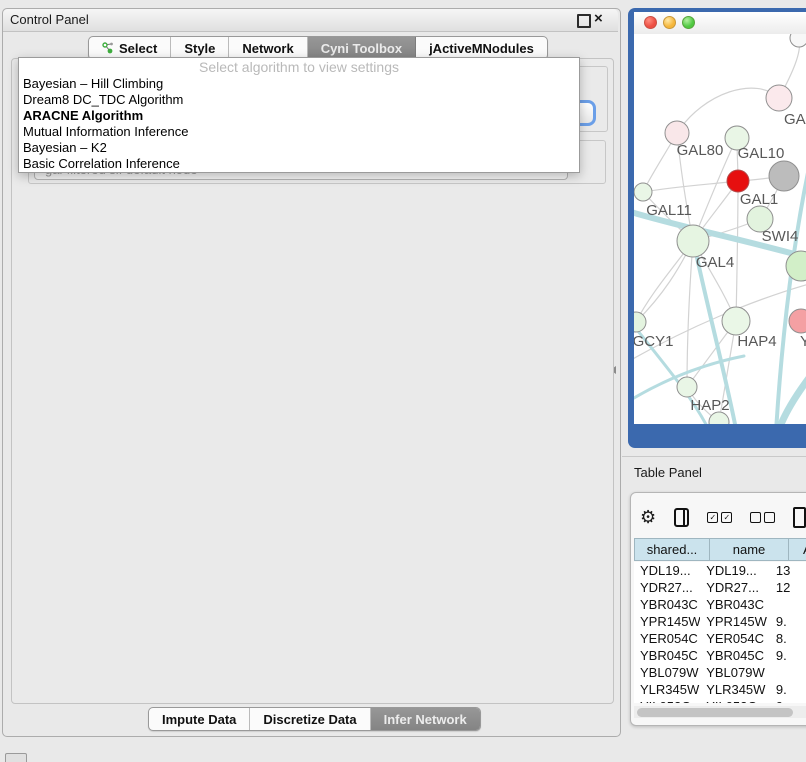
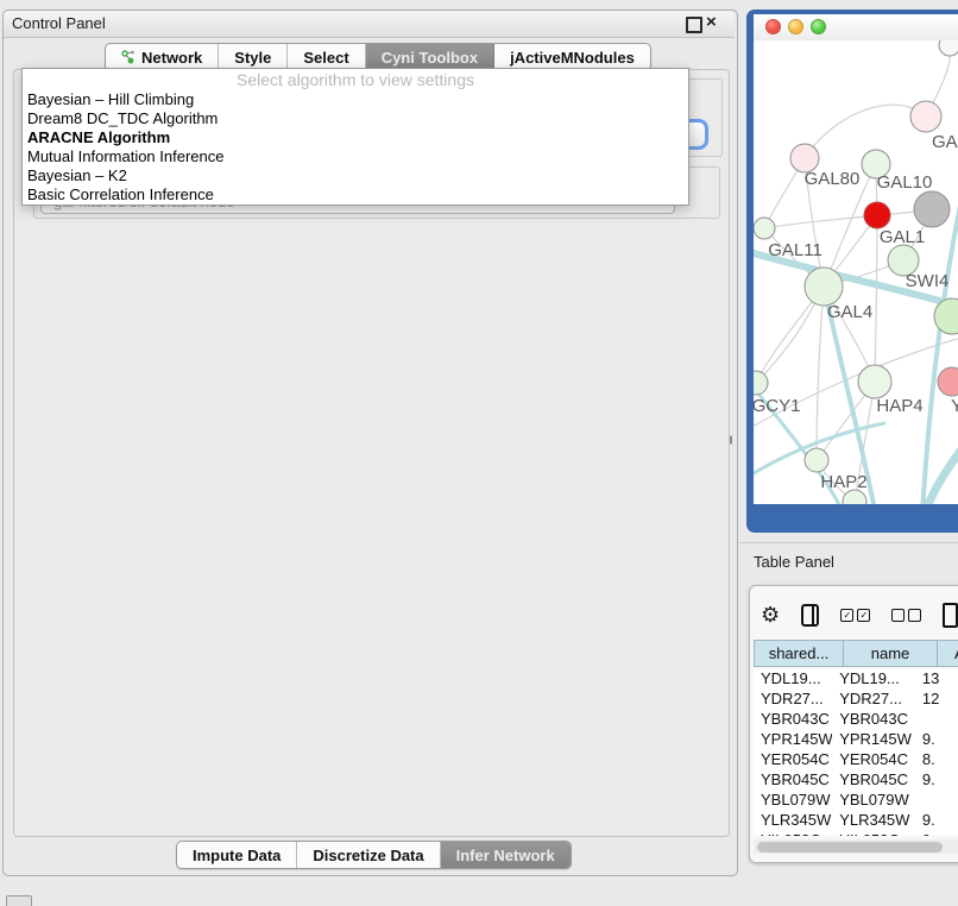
  Control Panel
  ×
- Select
+ Network
  Style
- Network
+ Select
  Cyni Toolbox
  jActiveMNodules
  Select algorithm to view settings
  Bayesian – Hill Climbing
  Dream8 DC_TDC Algorithm
  ARACNE Algorithm
  Mutual Information Inference
  Bayesian – K2
  Basic Correlation Inference
  Impute Data
  Discretize Data
  Infer Network
  GAL80
  GAL10
  GAL1
  GAL11
  SWI4
  GAL4
  GCY1
  HAP4
  Y
  HAP2
  Table Panel
  ⚙
  ✓
  ✓
  shared...
  name
  YDL19...
  YDL19...
  13
  YDR27...
  YDR27...
  12
  YBR043C
  YBR043C
  YPR145W
  YPR145W
  9.
  YER054C
  YER054C
  8.
  YBR045C
  YBR045C
  9.
  YBL079W
  YBL079W
  YLR345W
  YLR345W
  9.
